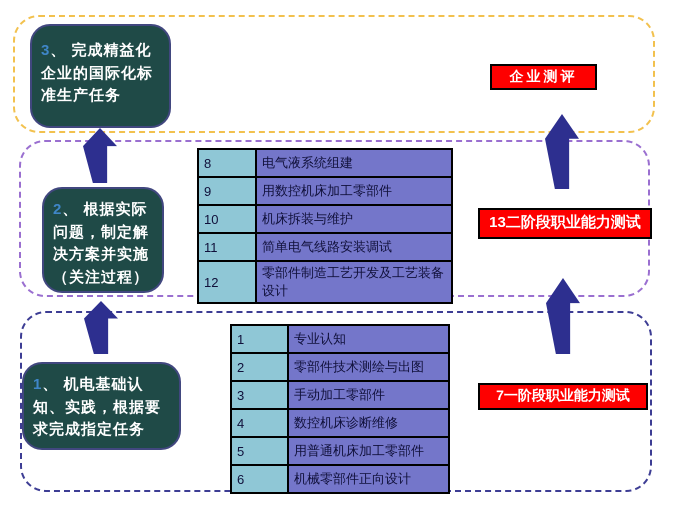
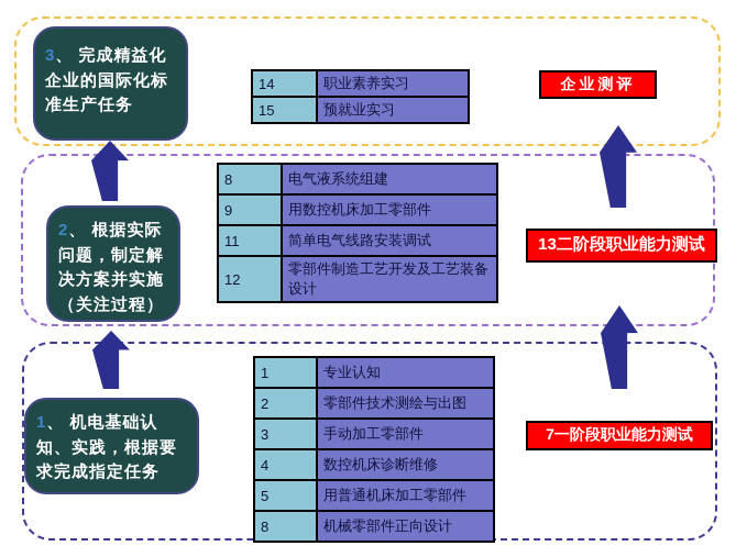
  3、 完成精益化企业的国际化标准生产任务
  2、 根据实际问题，制定解决方案并实施（关注过程）
  1、 机电基础认知、实践，根据要求完成指定任务
+ 14	职业素养实习
+ 15	预就业实习
  8	电气液系统组建
  9	用数控机床加工零部件
- 10	机床拆装与维护
  11	简单电气线路安装调试
  12	零部件制造工艺开发及工艺装备设计
  1	专业认知
  2	零部件技术测绘与出图
  3	手动加工零部件
  4	数控机床诊断维修
  5	用普通机床加工零部件
- 6	机械零部件正向设计
+ 8	机械零部件正向设计
  企业测评
  13二阶段职业能力测试
  7一阶段职业能力测试
